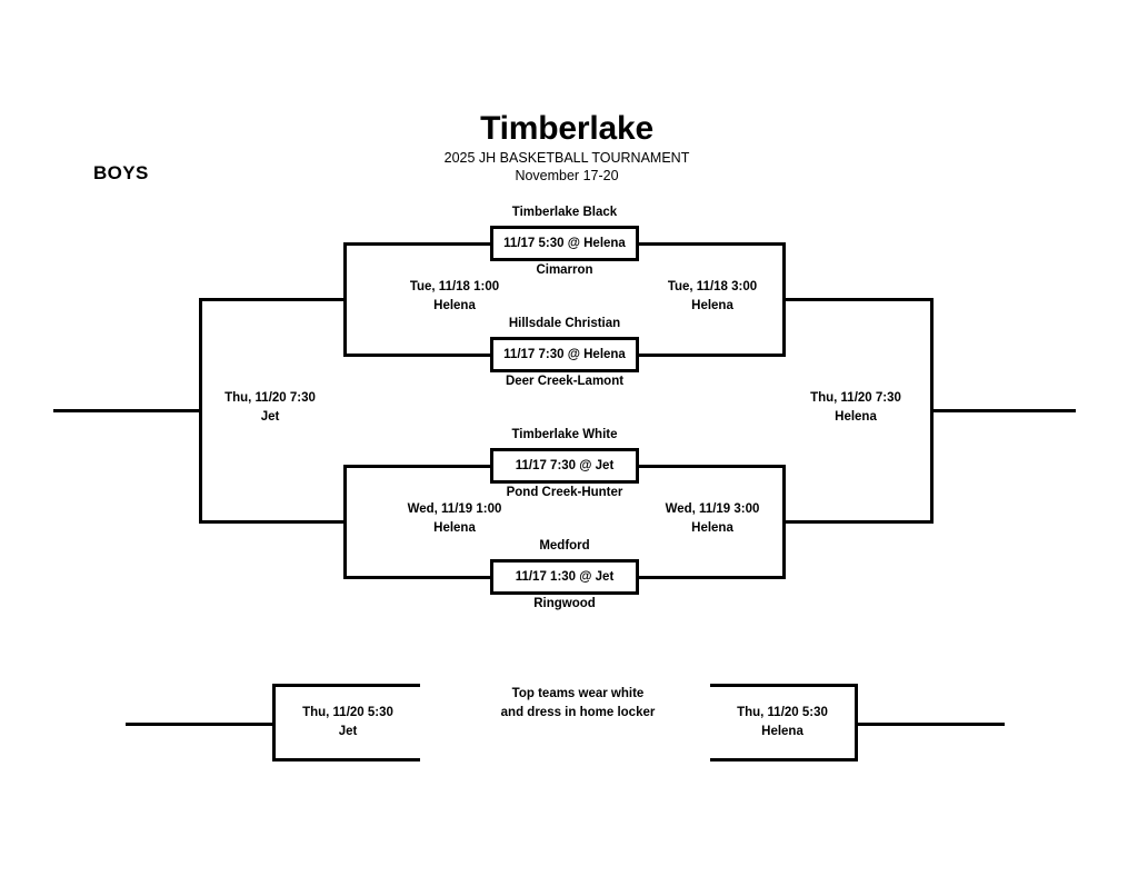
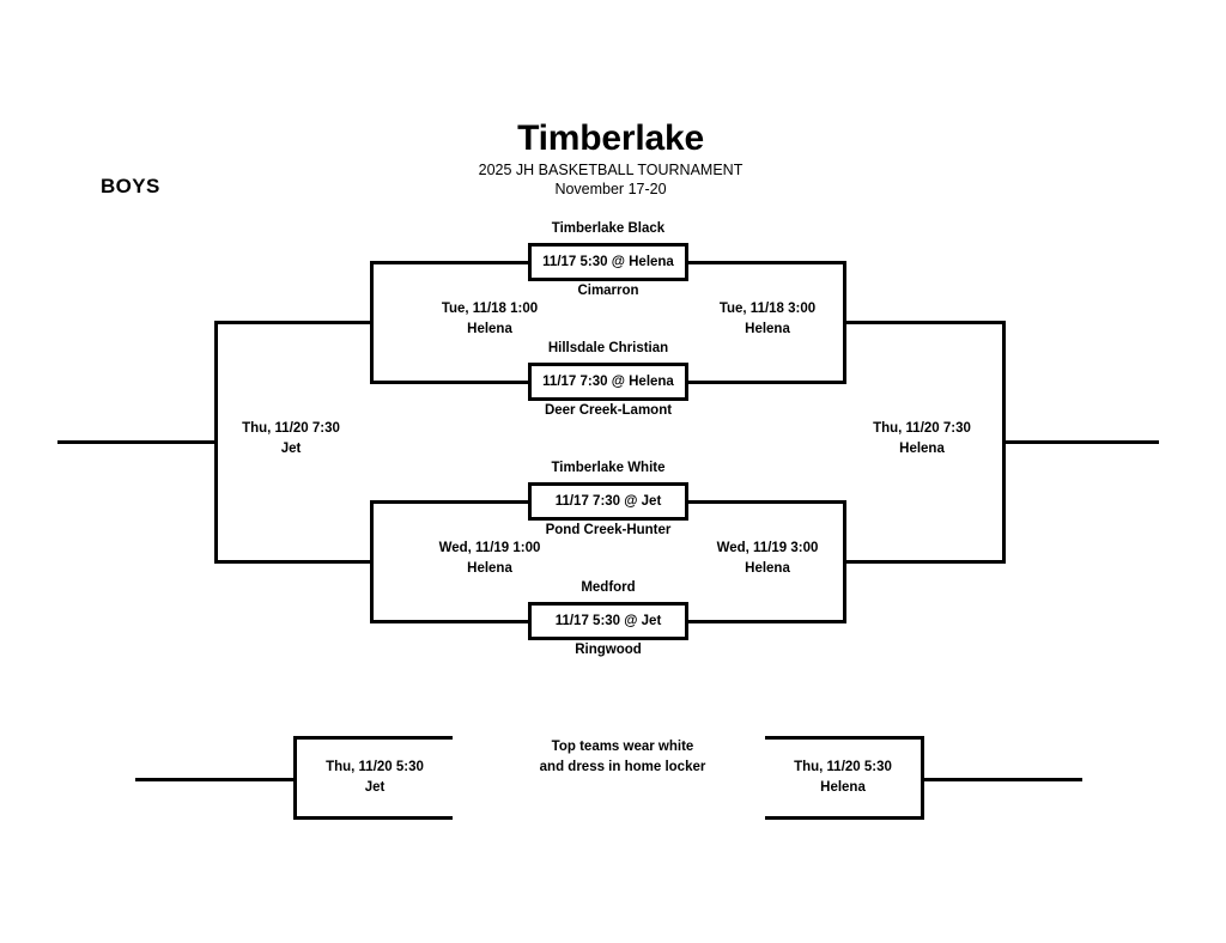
  Timberlake
  2025 JH BASKETBALL TOURNAMENT
  November 17-20
  BOYS
  Timberlake Black
  11/17 5:30 @ Helena
  Cimarron
  Hillsdale Christian
  11/17 7:30 @ Helena
  Deer Creek-Lamont
  Timberlake White
  11/17 7:30 @ Jet
  Pond Creek-Hunter
  Medford
- 11/17 1:30 @ Jet
+ 11/17 5:30 @ Jet
  Ringwood
  Tue, 11/18 1:00
  Helena
  Tue, 11/18 3:00
  Helena
  Wed, 11/19 1:00
  Helena
  Wed, 11/19 3:00
  Helena
  Thu, 11/20 7:30
  Jet
  Thu, 11/20 7:30
  Helena
  Thu, 11/20 5:30
  Jet
  Thu, 11/20 5:30
  Helena
  Top teams wear white
  and dress in home locker
